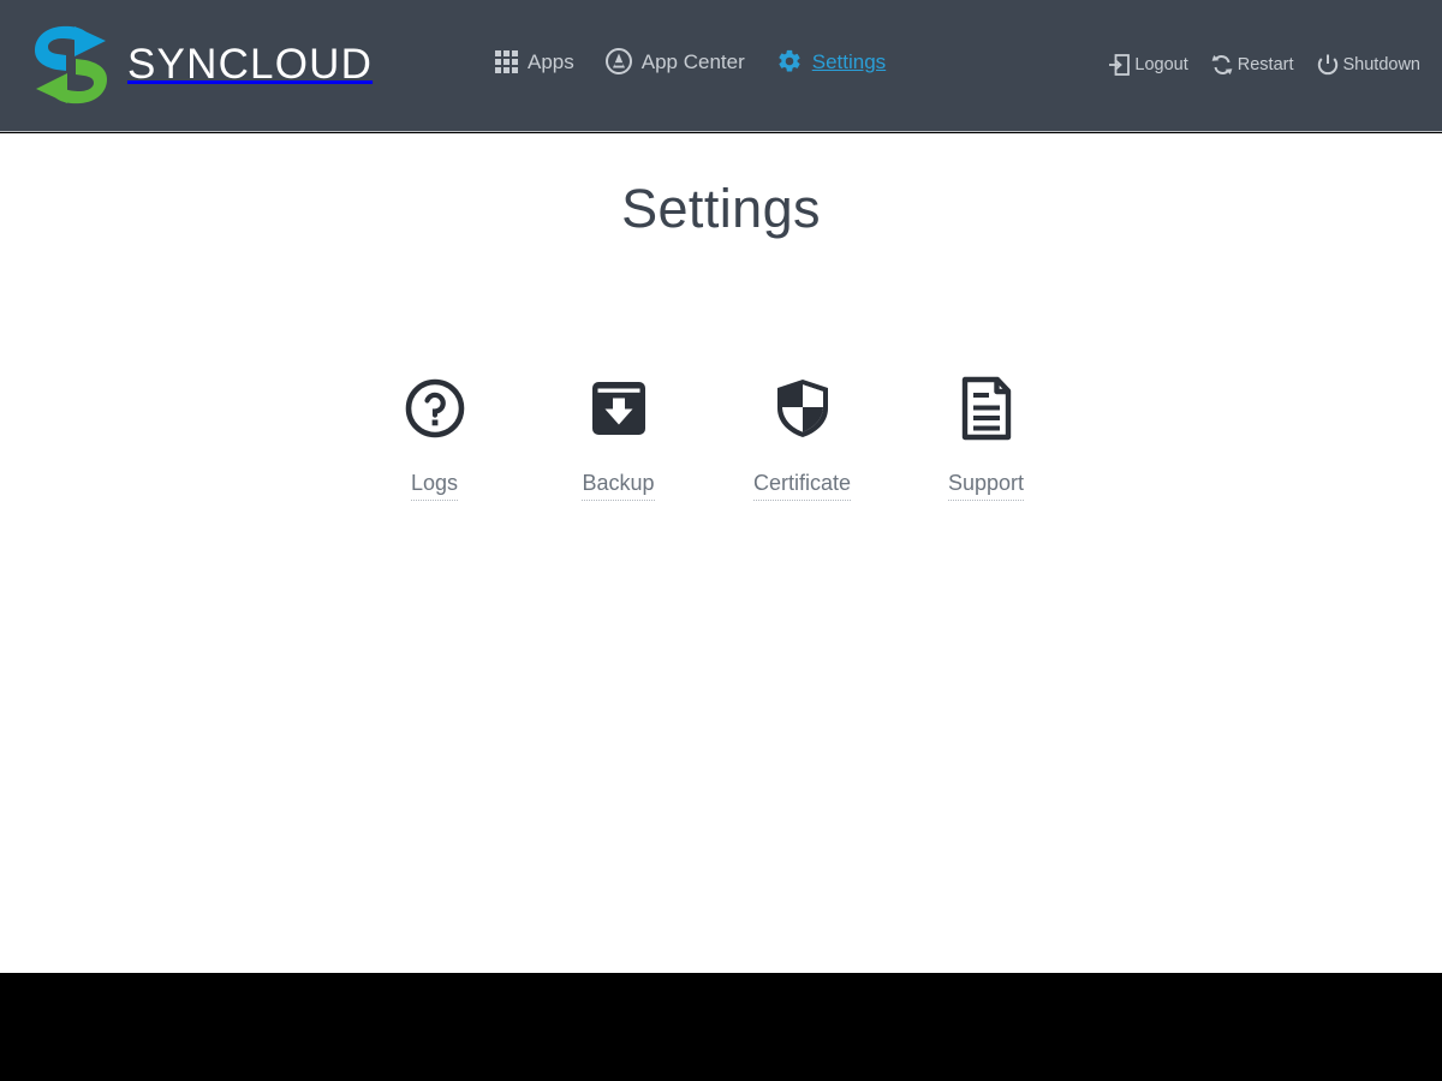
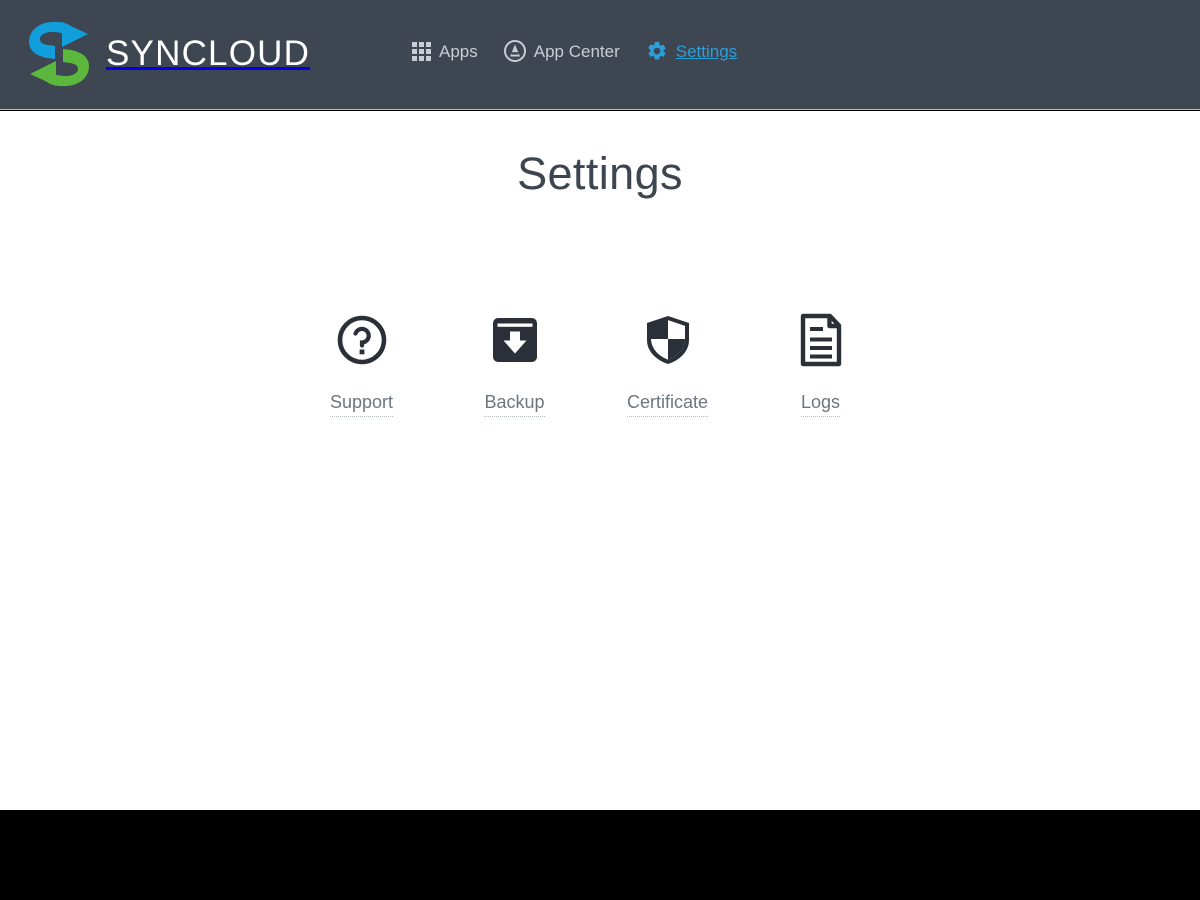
  SYNCLOUD
  Apps
  App Center
  Settings
- Logout
- Restart
- Shutdown
  Settings
- Logs
+ Support
  Backup
  Certificate
- Support
+ Logs
